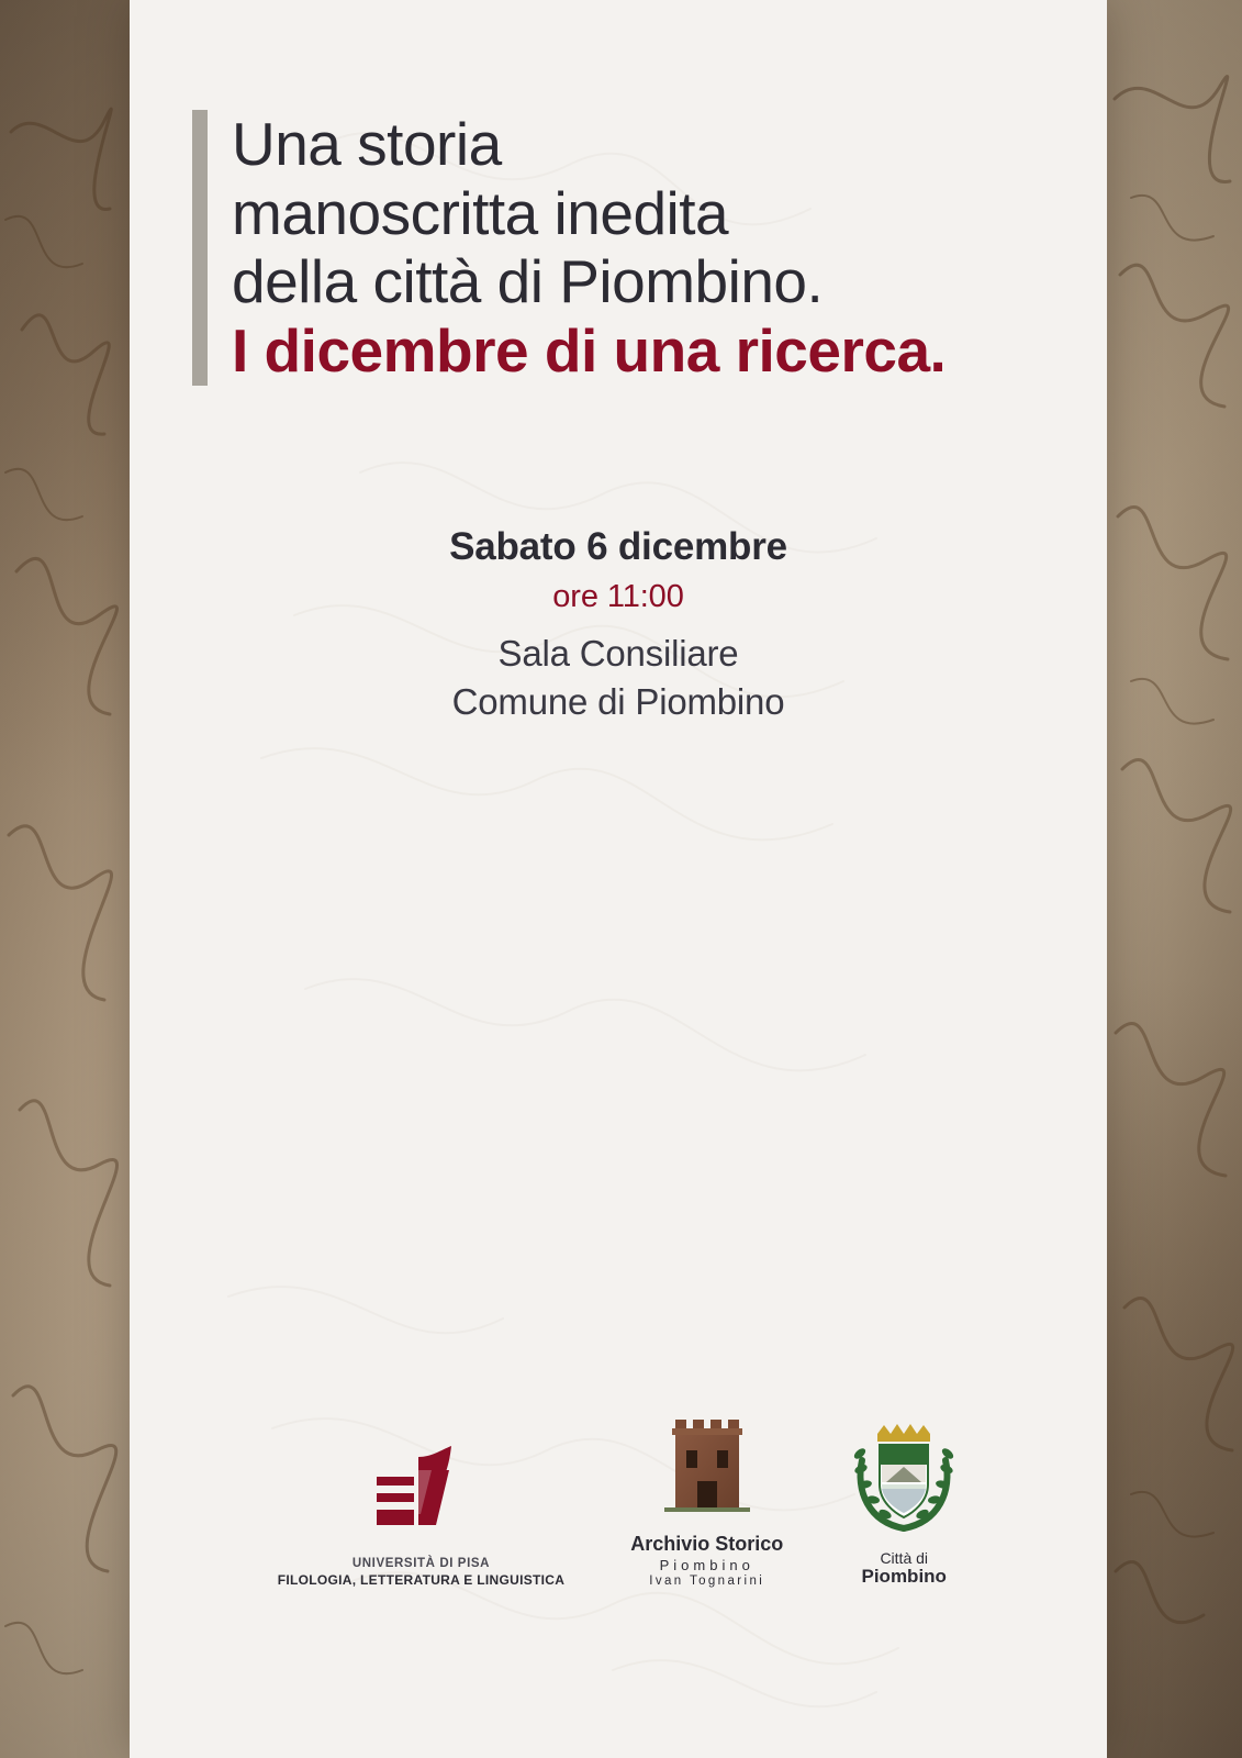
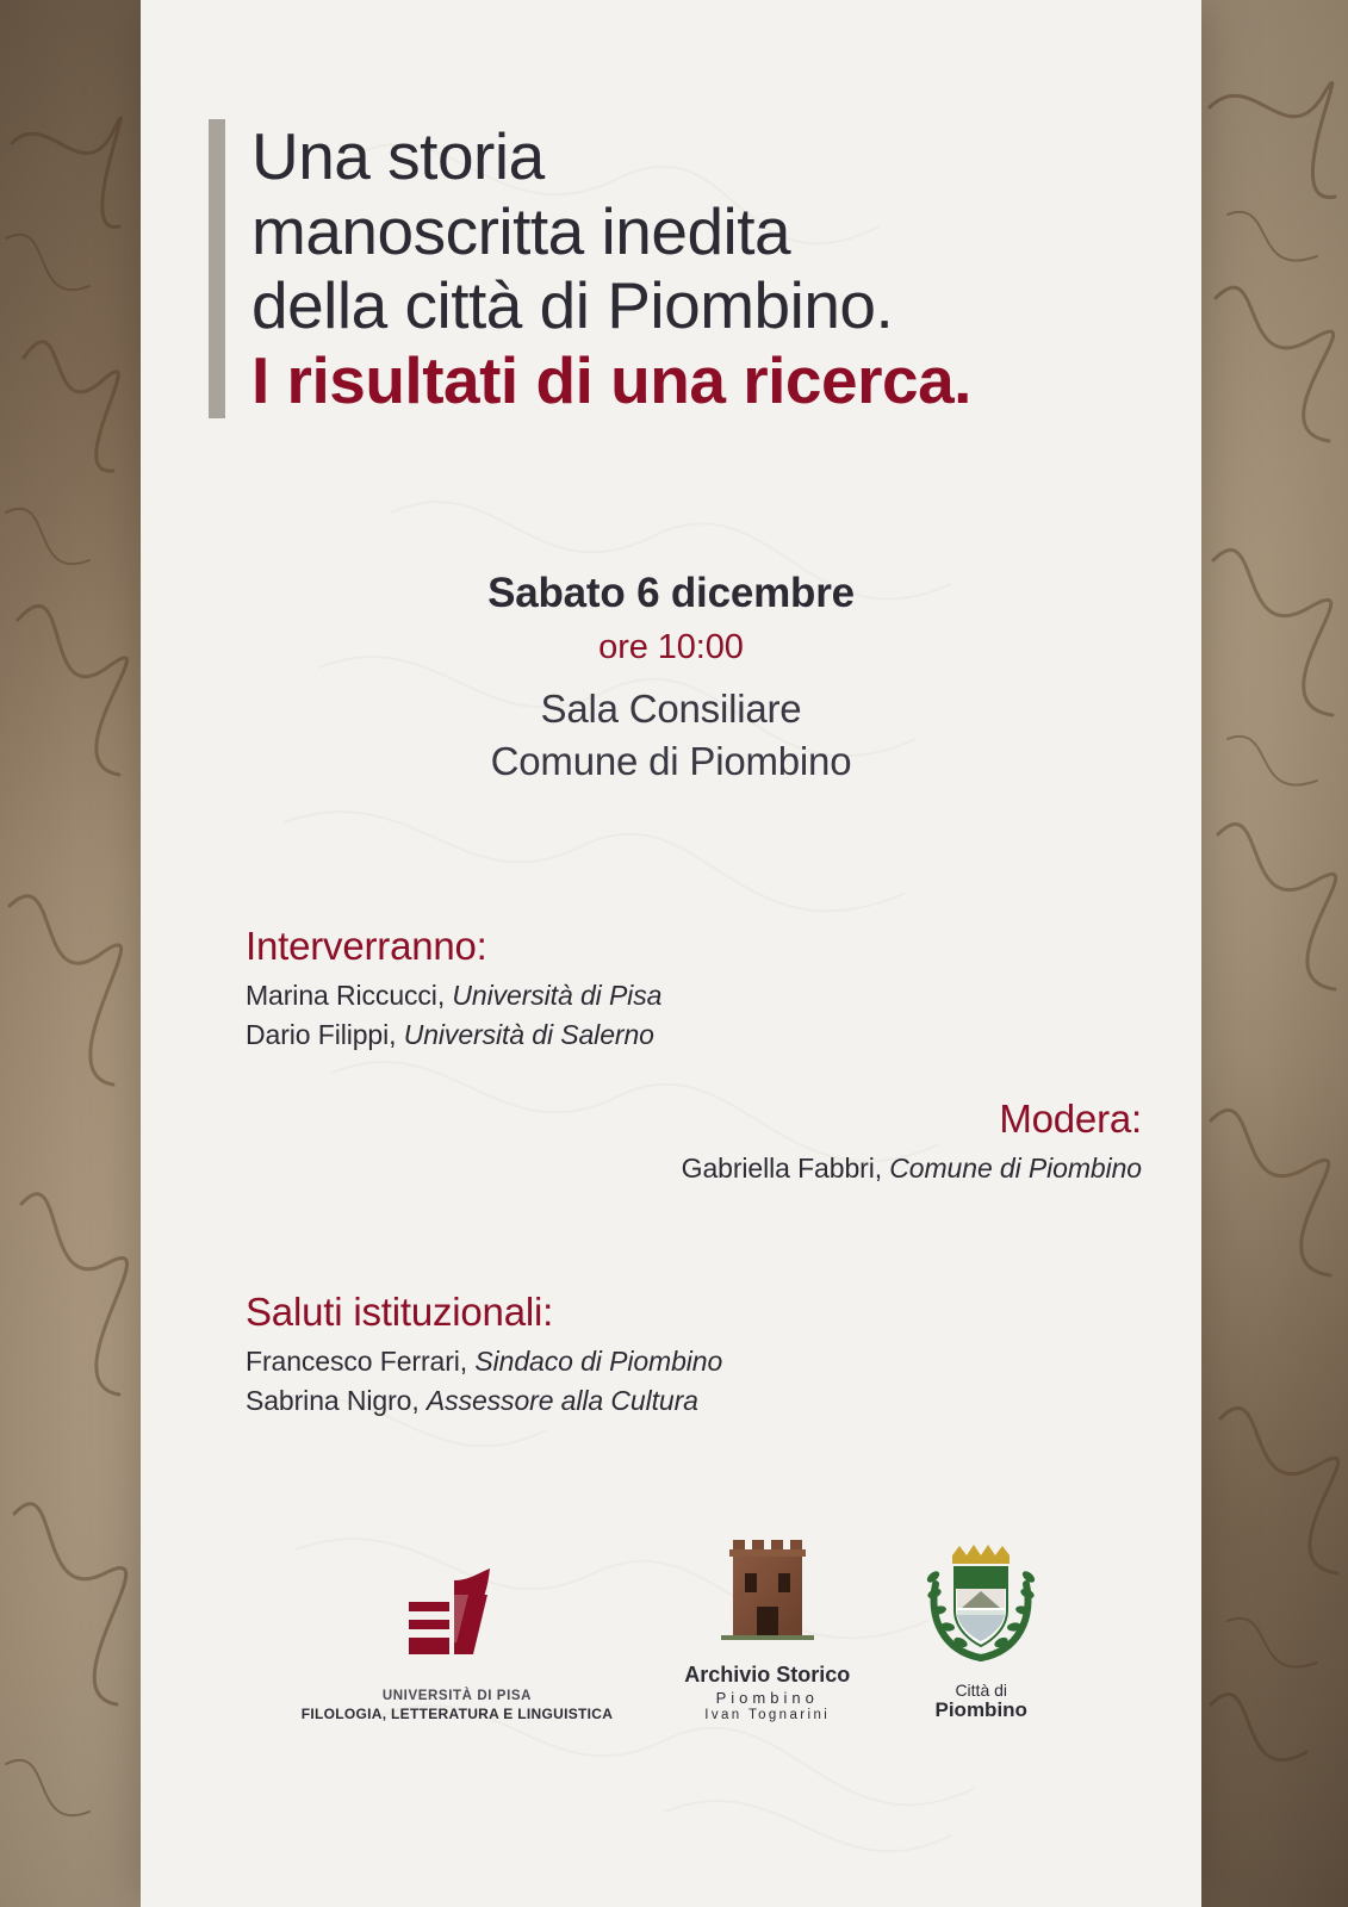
  Una storia
  manoscritta inedita
  della città di Piombino.
- I dicembre di una ricerca.
+ I risultati di una ricerca.
  Sabato 6 dicembre
- ore 11:00
+ ore 10:00
  Sala Consiliare
  Comune di Piombino
+ Interverranno:
+ Marina Riccucci, Università di Pisa
+ Dario Filippi, Università di Salerno
+ Modera:
+ Gabriella Fabbri, Comune di Piombino
+ Saluti istituzionali:
+ Francesco Ferrari, Sindaco di Piombino
+ Sabrina Nigro, Assessore alla Cultura
  UNIVERSITÀ DI PISA
  FILOLOGIA, LETTERATURA E LINGUISTICA
  Archivio Storico
  Piombino
  Ivan Tognarini
  Città di
  Piombino
